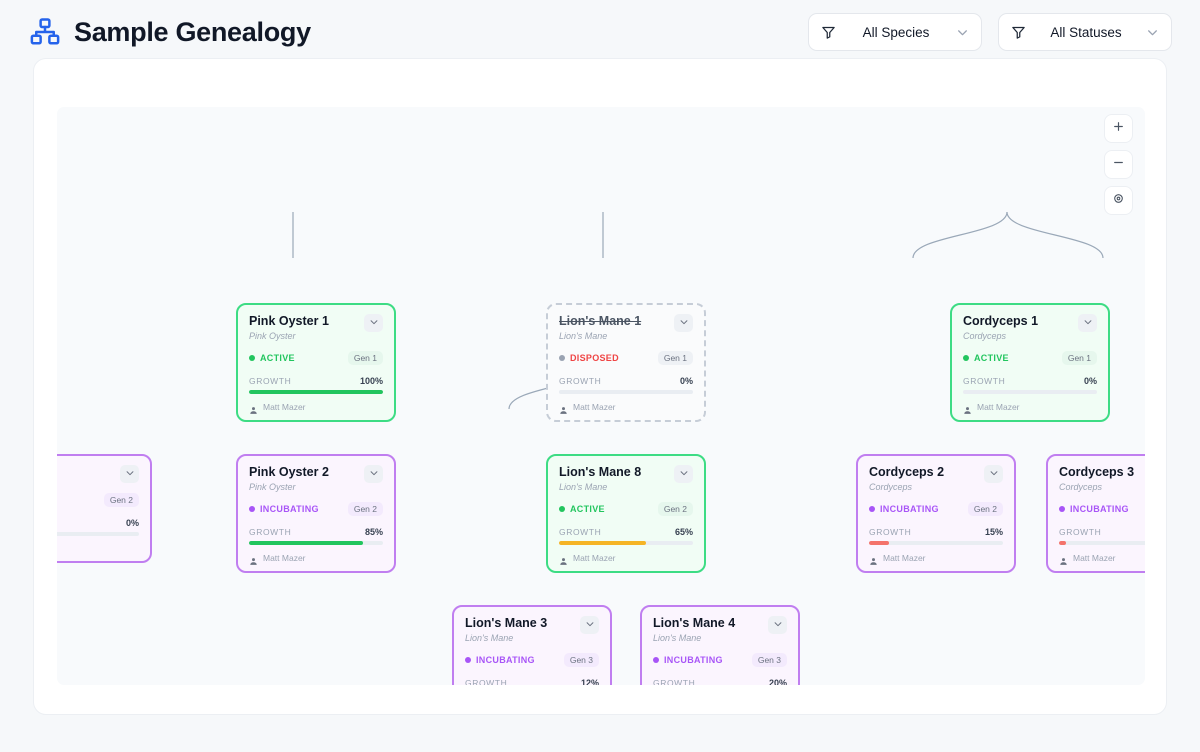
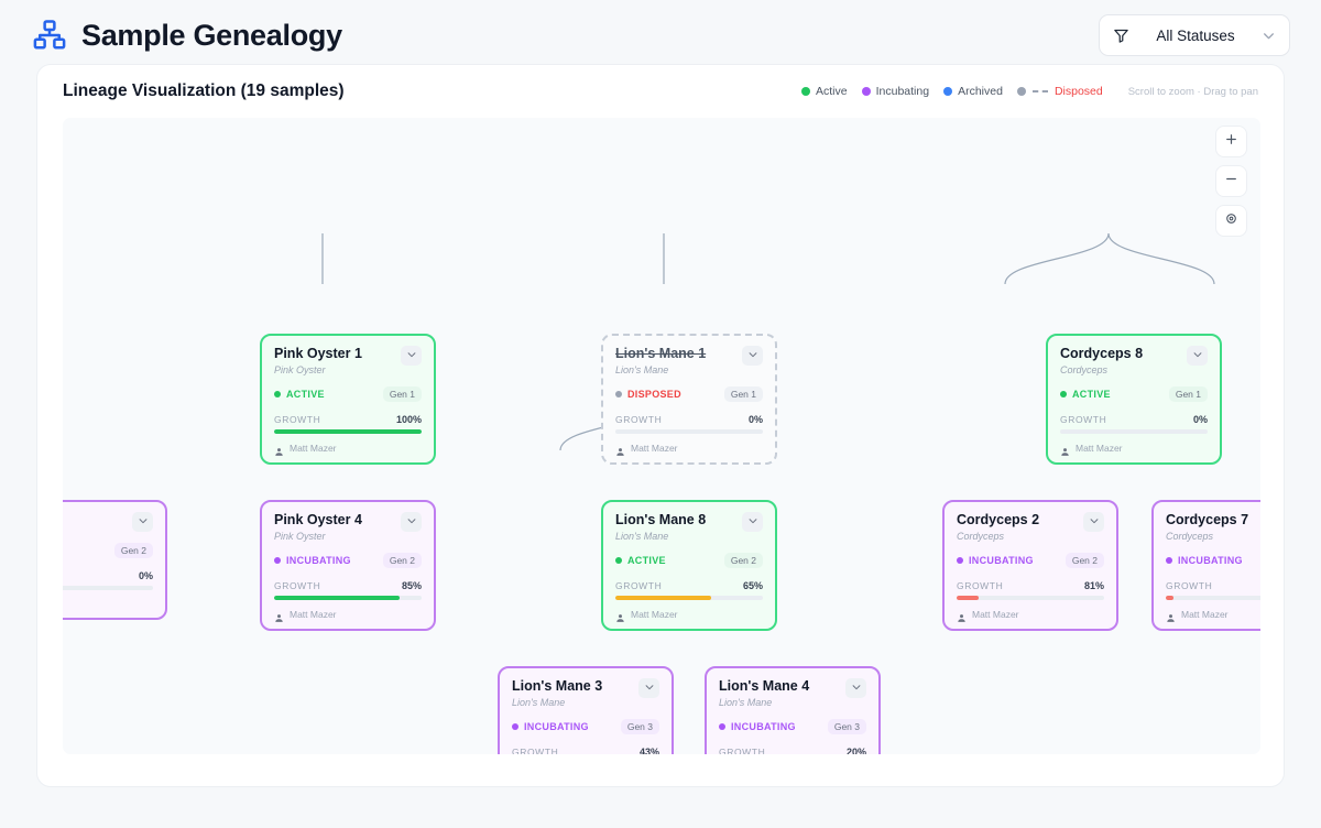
  Sample Genealogy
- All Species
  All Statuses
+ Lineage Visualization (19 samples)
+ Active
+ Incubating
+ Archived
+ Disposed
+ Scroll to zoom · Drag to pan
  Pink Oyster 1
  Pink Oyster
  ACTIVE
  Gen 1
  GROWTH
  100%
  Matt Mazer
  Lion's Mane 1
  Lion's Mane
  DISPOSED
  Gen 1
  GROWTH
  0%
  Matt Mazer
- Cordyceps 1
+ Cordyceps 8
  Cordyceps
  ACTIVE
  Gen 1
  GROWTH
  0%
  Matt Mazer
  Gen 2
  0%
- Pink Oyster 2
+ Pink Oyster 4
  Pink Oyster
  INCUBATING
  Gen 2
  GROWTH
  85%
  Matt Mazer
  Lion's Mane 8
  Lion's Mane
  ACTIVE
  Gen 2
  GROWTH
  65%
  Matt Mazer
  Cordyceps 2
  Cordyceps
  INCUBATING
  Gen 2
  GROWTH
- 15%
+ 81%
  Matt Mazer
- Cordyceps 3
+ Cordyceps 7
  Cordyceps
  INCUBATING
  GROWTH
  Matt Mazer
  Lion's Mane 3
  Lion's Mane
  INCUBATING
  Gen 3
  GROWTH
- 12%
+ 43%
  Lion's Mane 4
  Lion's Mane
  INCUBATING
  Gen 3
  GROWTH
  20%
